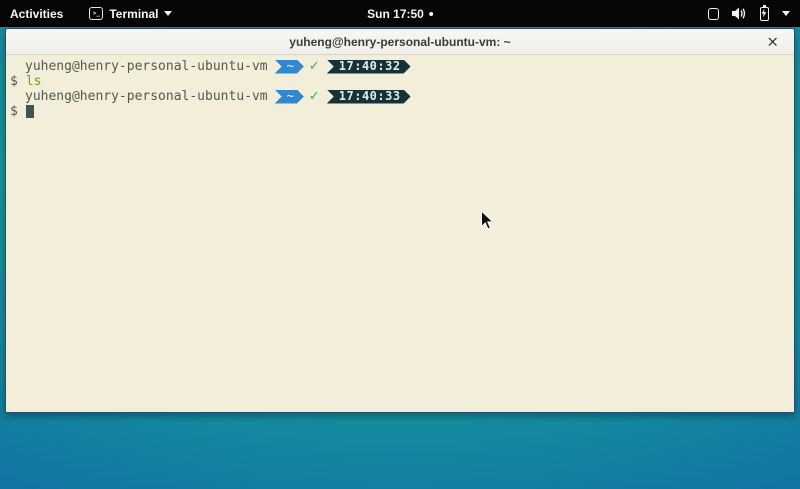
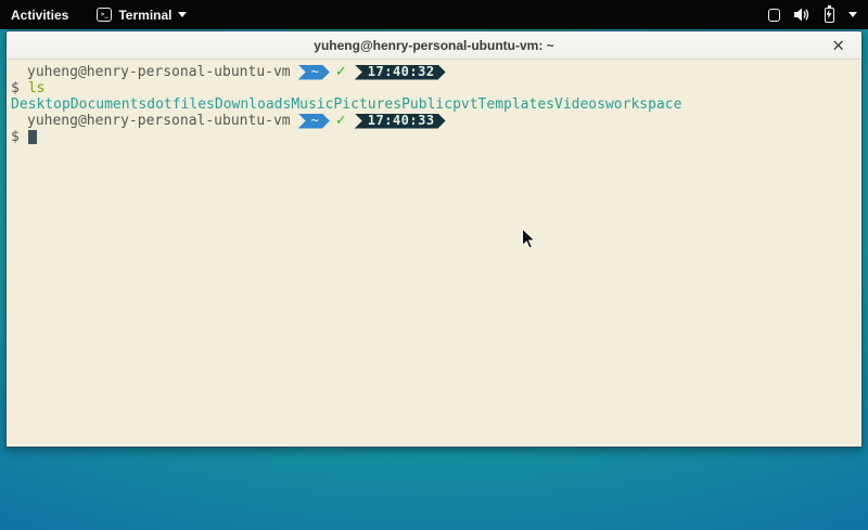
  Activities
  Terminal
- Sun 17:50
  yuheng@henry-personal-ubuntu-vm: ~
  ×
  yuheng@henry-personal-ubuntu-vm
  ~
  ✓
  17:40:32
  $
  ls
+ Desktop
+ Documents
+ dotfiles
+ Downloads
+ Music
+ Pictures
+ Public
+ pvt
+ Templates
+ Videos
+ workspace
  yuheng@henry-personal-ubuntu-vm
  ~
  ✓
  17:40:33
  $
